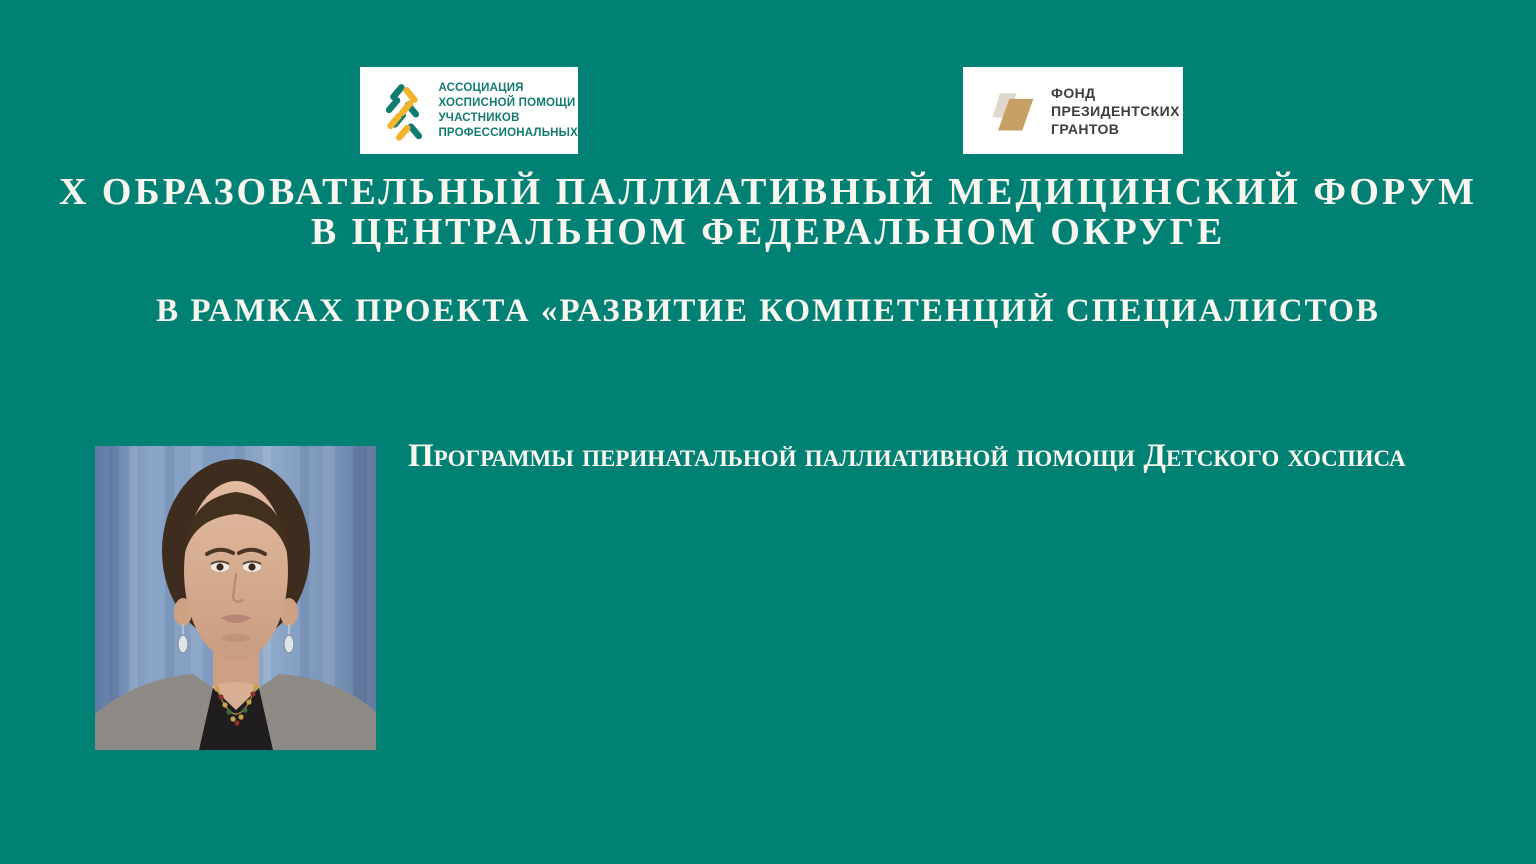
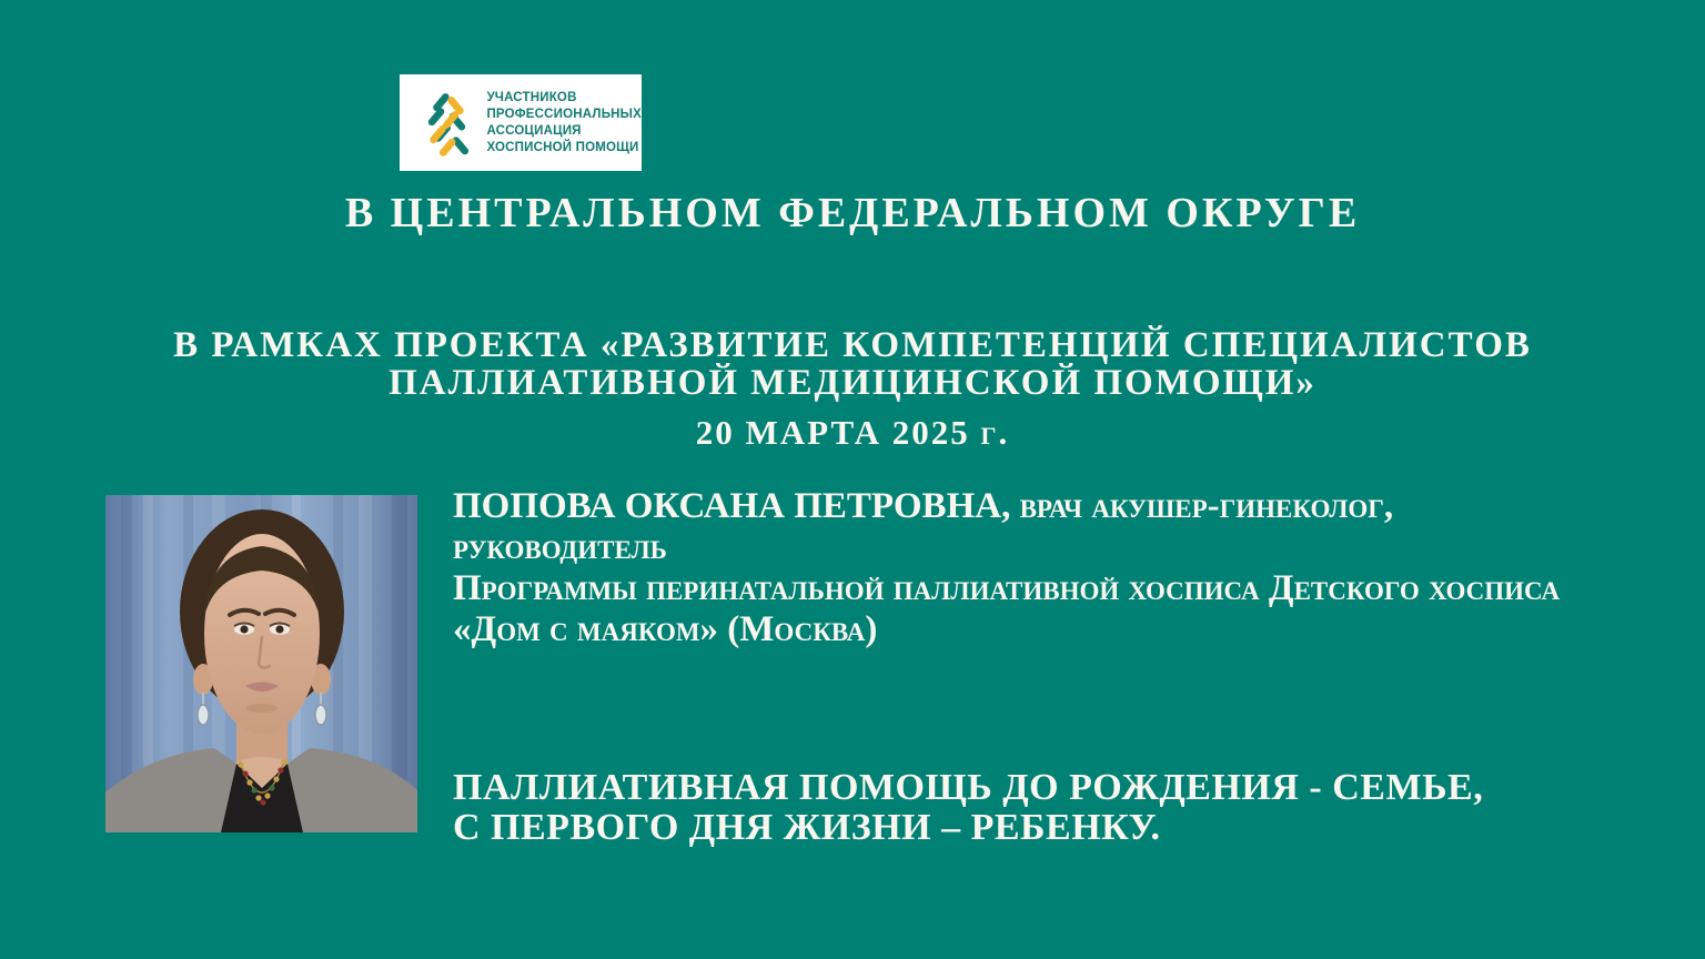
- АССОЦИАЦИЯ
+ УЧАСТНИКОВ
- ХОСПИСНОЙ ПОМОЩИ
+ ПРОФЕССИОНАЛЬНЫХ
- УЧАСТНИКОВ
+ АССОЦИАЦИЯ
- ПРОФЕССИОНАЛЬНЫХ
+ ХОСПИСНОЙ ПОМОЩИ
- ФОНД
- ПРЕЗИДЕНТСКИХ
- ГРАНТОВ
- X ОБРАЗОВАТЕЛЬНЫЙ ПАЛЛИАТИВНЫЙ МЕДИЦИНСКИЙ ФОРУМ
  В ЦЕНТРАЛЬНОМ ФЕДЕРАЛЬНОМ ОКРУГЕ
  В РАМКАХ ПРОЕКТА «РАЗВИТИЕ КОМПЕТЕНЦИЙ СПЕЦИАЛИСТОВ
+ ПАЛЛИАТИВНОЙ МЕДИЦИНСКОЙ ПОМОЩИ»
+ 20 МАРТА 2025 г.
+ ПОПОВА ОКСАНА ПЕТРОВНА, врач акушер-гинеколог, руководитель
- Программы перинатальной паллиативной помощи Детского хосписа
+ Программы перинатальной паллиативной хосписа Детского хосписа
+ «Дом с маяком» (Москва)
+ ПАЛЛИАТИВНАЯ ПОМОЩЬ ДО РОЖДЕНИЯ - СЕМЬЕ,
+ С ПЕРВОГО ДНЯ ЖИЗНИ – РЕБЕНКУ.
